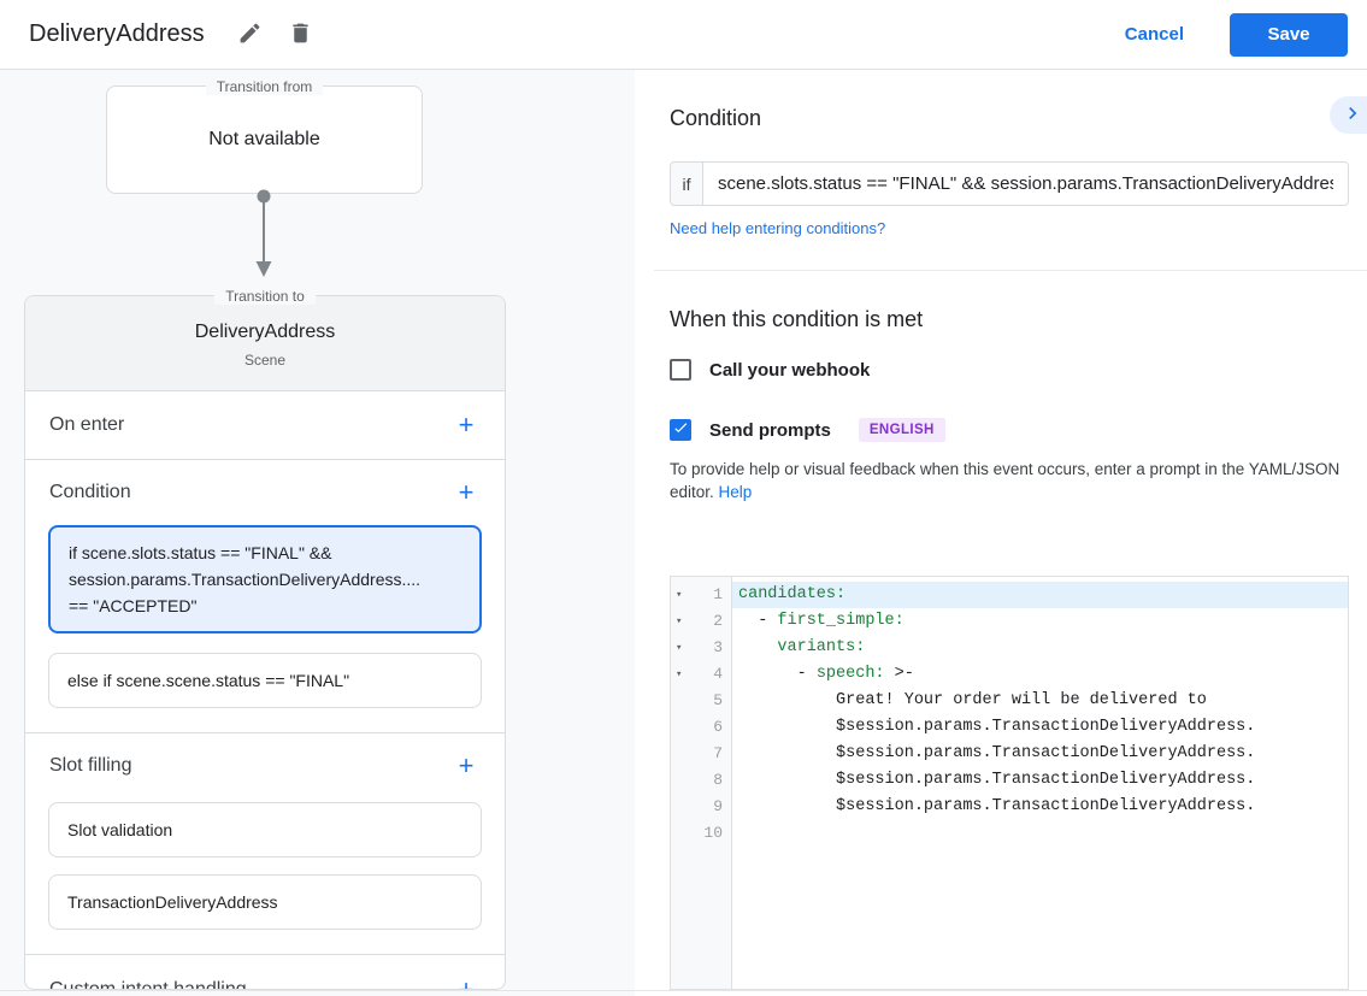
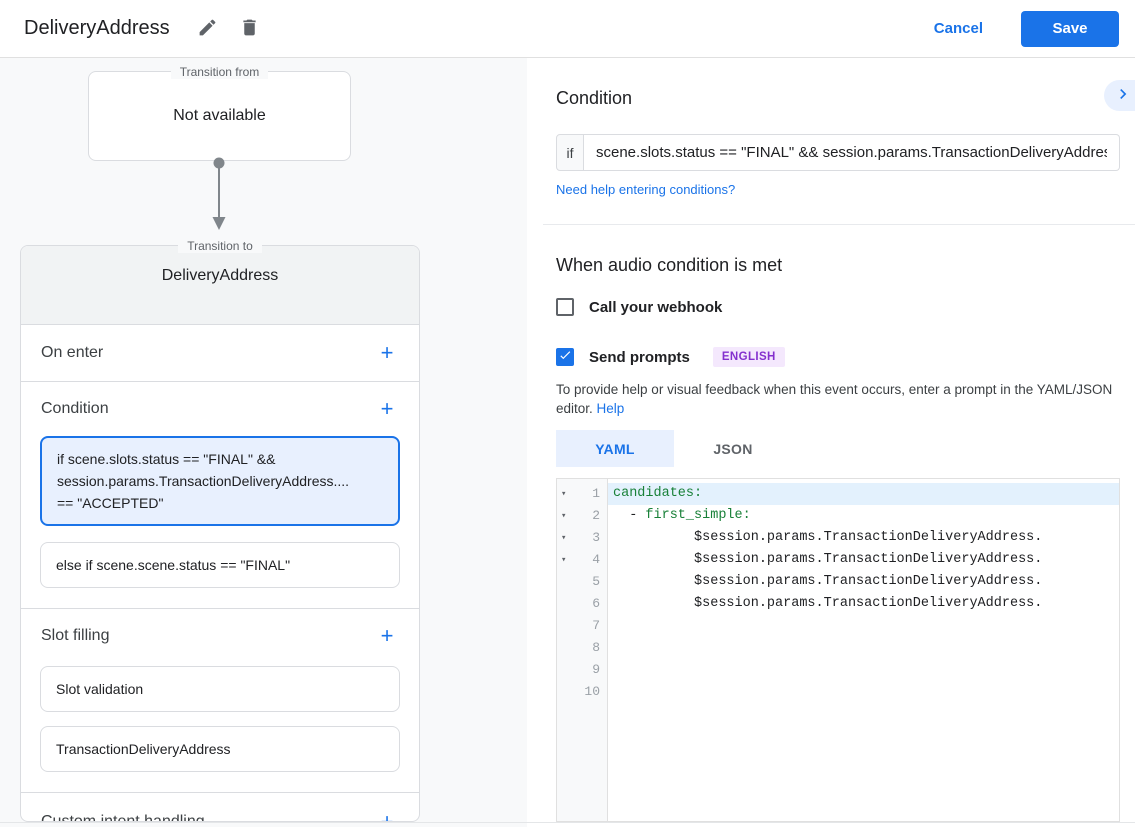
  DeliveryAddress
  Cancel
  Save
  Transition from
  Not available
  Transition to
  DeliveryAddress
- Scene
  On enter
  +
  Condition
  +
  if scene.slots.status == "FINAL" &&
  session.params.TransactionDeliveryAddress....
  == "ACCEPTED"
  else if scene.scene.status == "FINAL"
  Slot filling
  +
  Slot validation
  TransactionDeliveryAddress
  Condition
  if
  scene.slots.status == "FINAL" && session.params.TransactionDeliveryAddre
  Need help entering conditions?
- When this condition is met
+ When audio condition is met
  Call your webhook
  Send prompts
  ENGLISH
  To provide help or visual feedback when this event occurs, enter a prompt in the YAML/JSON
  editor. Help
+ YAML
+ JSON
  ▾
  1
  ▾
  2
  ▾
  3
  ▾
  4
  5
  6
  7
  8
  9
  10
  candidates:
  - first_simple:
- variants:
- - speech: >-
- Great! Your order will be delivered to
  $session.params.TransactionDeliveryAddress.
  $session.params.TransactionDeliveryAddress.
  $session.params.TransactionDeliveryAddress.
  $session.params.TransactionDeliveryAddress.
